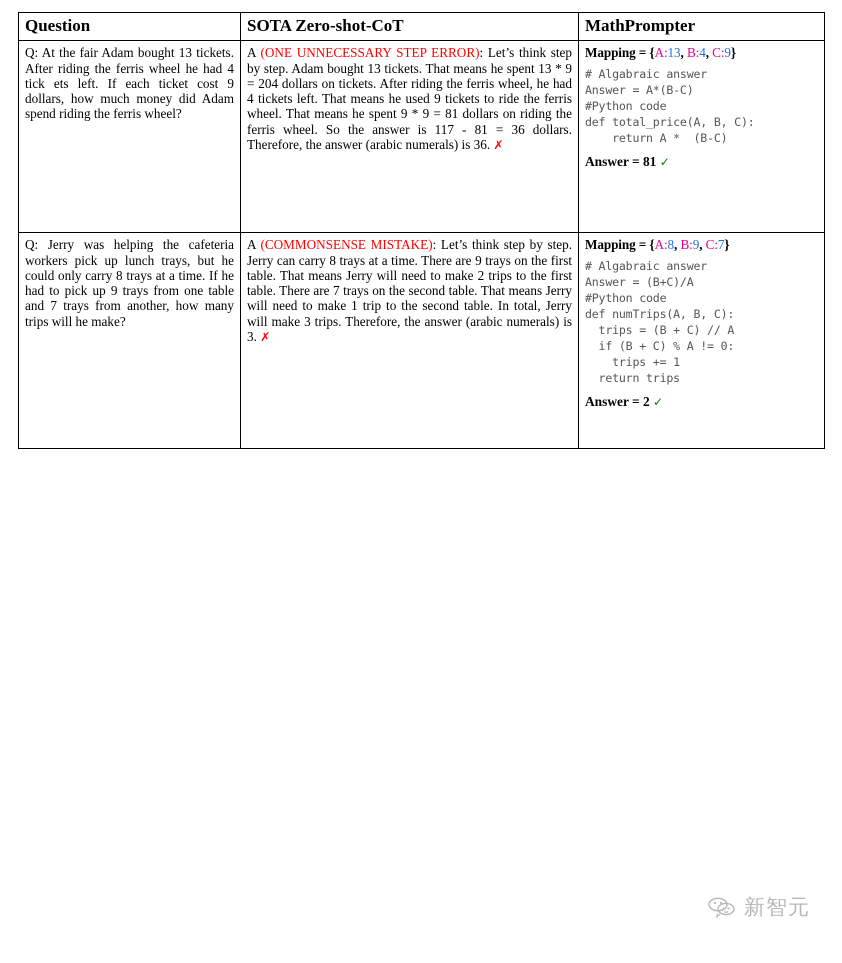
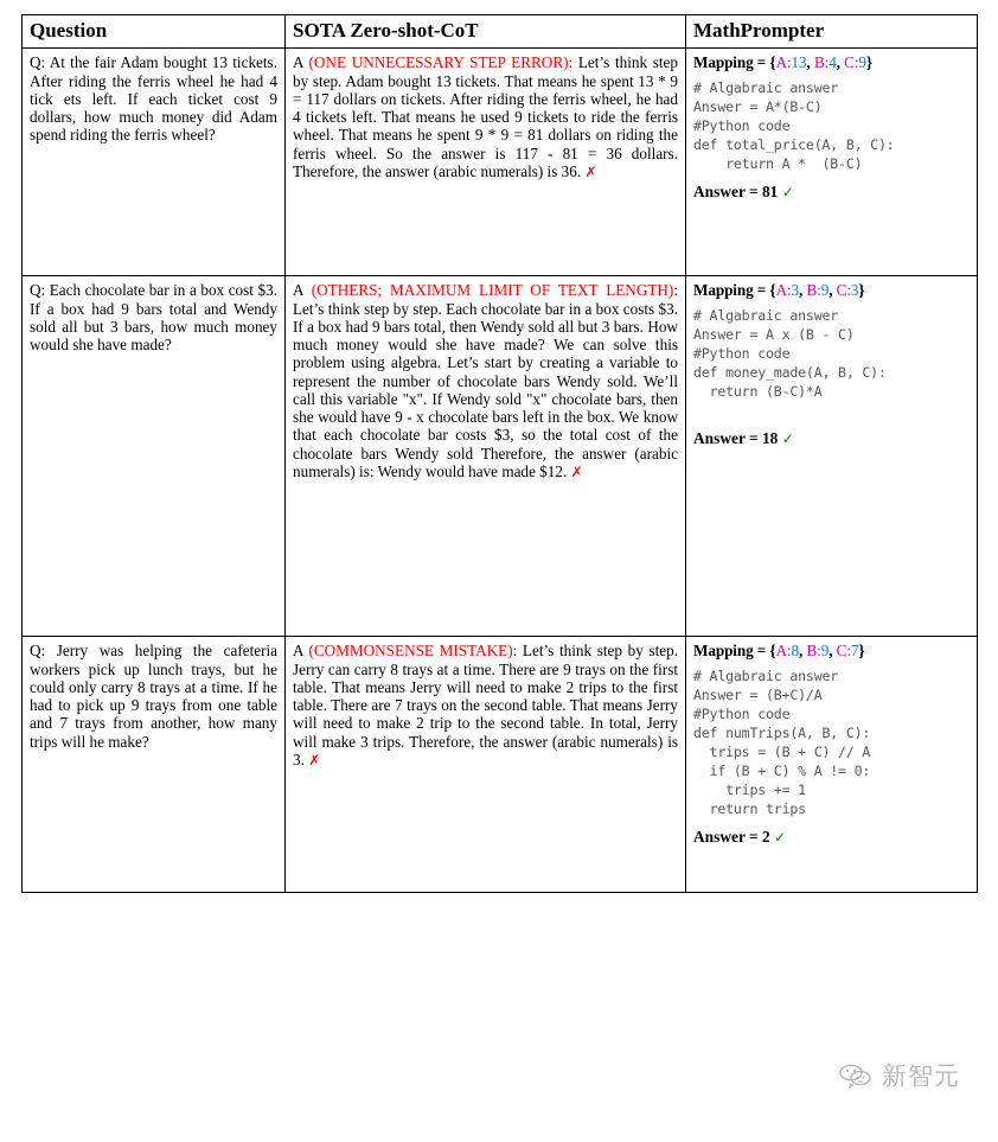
  Question	SOTA Zero-shot-CoT	MathPrompter
- Q: At the fair Adam bought 13 tickets. After riding the ferris wheel he had 4 tick­ ets left. If each ticket cost 9 dollars, how much money did Adam spend riding the ferris wheel?	A (ONE UNNECESSARY STEP ERROR): Let’s think step by step. Adam bought 13 tickets. That means he spent 13 * 9 = 204 dollars on tickets. After riding the ferris wheel, he had 4 tickets left. That means he used 9 tickets to ride the ferris wheel. That means he spent 9 * 9 = 81 dollars on riding the ferris wheel. So the answer is 117 - 81 = 36 dollars. Therefore, the answer (arabic numerals) is 36. ✗	Mapping = {A:13, B:4, C:9} # Algabraic answer Answer = A*(B-C) #Python code def total_price(A, B, C): return A * (B-C) Answer = 81 ✓
+ Q: At the fair Adam bought 13 tickets. After riding the ferris wheel he had 4 tick­ ets left. If each ticket cost 9 dollars, how much money did Adam spend riding the ferris wheel?	A (ONE UNNECESSARY STEP ERROR): Let’s think step by step. Adam bought 13 tickets. That means he spent 13 * 9 = 117 dollars on tickets. After riding the ferris wheel, he had 4 tickets left. That means he used 9 tickets to ride the ferris wheel. That means he spent 9 * 9 = 81 dollars on riding the ferris wheel. So the answer is 117 - 81 = 36 dollars. Therefore, the answer (arabic numerals) is 36. ✗	Mapping = {A:13, B:4, C:9} # Algabraic answer Answer = A*(B-C) #Python code def total_price(A, B, C): return A * (B-C) Answer = 81 ✓
+ Q: Each chocolate bar in a box cost $3. If a box had 9 bars total and Wendy sold all but 3 bars, how much money would she have made?	A (OTHERS; MAXIMUM LIMIT OF TEXT LENGTH): Let’s think step by step. Each chocolate bar in a box costs $3. If a box had 9 bars total, then Wendy sold all but 3 bars. How much money would she have made? We can solve this problem using algebra. Let’s start by creating a variable to represent the number of chocolate bars Wendy sold. We’ll call this variable "x". If Wendy sold "x" chocolate bars, then she would have 9 - x chocolate bars left in the box. We know that each chocolate bar costs $3, so the total cost of the chocolate bars Wendy sold Therefore, the answer (arabic numerals) is: Wendy would have made $12. ✗	Mapping = {A:3, B:9, C:3} # Algabraic answer Answer = A x (B - C) #Python code def money_made(A, B, C): return (B-C)*A Answer = 18 ✓
- Q: Jerry was helping the cafeteria workers pick up lunch trays, but he could only carry 8 trays at a time. If he had to pick up 9 trays from one table and 7 trays from another, how many trips will he make?	A (COMMONSENSE MISTAKE): Let’s think step by step. Jerry can carry 8 trays at a time. There are 9 trays on the first table. That means Jerry will need to make 2 trips to the first table. There are 7 trays on the second table. That means Jerry will need to make 1 trip to the second table. In total, Jerry will make 3 trips. Therefore, the answer (arabic numerals) is 3. ✗	Mapping = {A:8, B:9, C:7} # Algabraic answer Answer = (B+C)/A #Python code def numTrips(A, B, C): trips = (B + C) // A if (B + C) % A != 0: trips += 1 return trips Answer = 2 ✓
+ Q: Jerry was helping the cafeteria workers pick up lunch trays, but he could only carry 8 trays at a time. If he had to pick up 9 trays from one table and 7 trays from another, how many trips will he make?	A (COMMONSENSE MISTAKE): Let’s think step by step. Jerry can carry 8 trays at a time. There are 9 trays on the first table. That means Jerry will need to make 2 trips to the first table. There are 7 trays on the second table. That means Jerry will need to make 2 trip to the second table. In total, Jerry will make 3 trips. Therefore, the answer (arabic numerals) is 3. ✗	Mapping = {A:8, B:9, C:7} # Algabraic answer Answer = (B+C)/A #Python code def numTrips(A, B, C): trips = (B + C) // A if (B + C) % A != 0: trips += 1 return trips Answer = 2 ✓
  新智元
